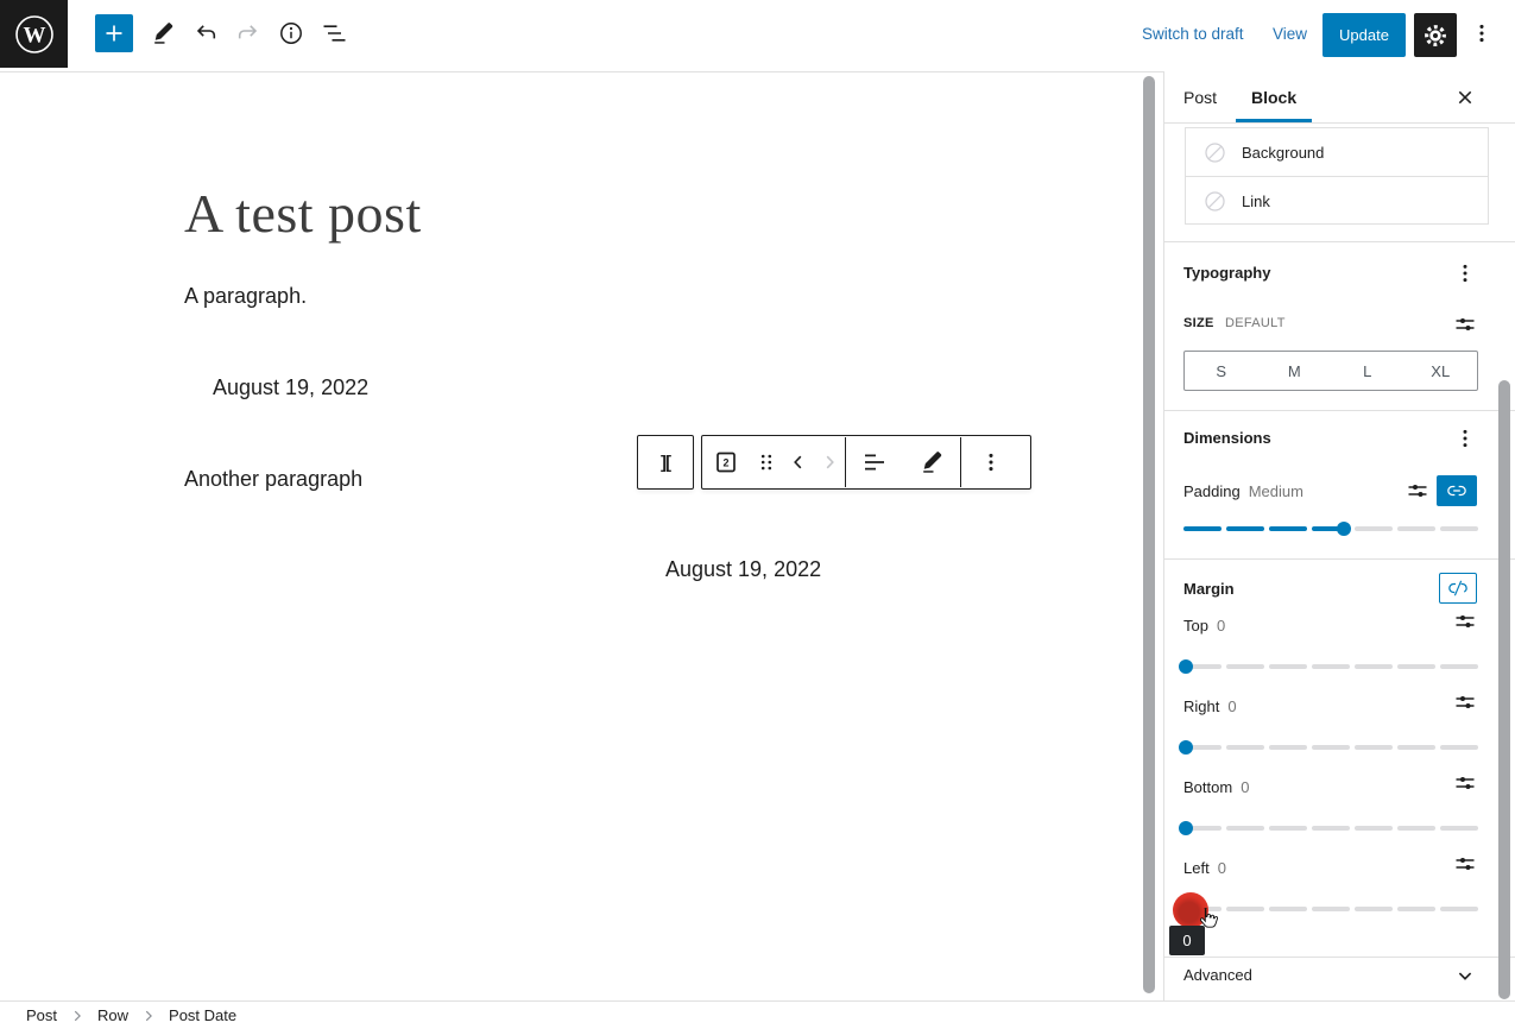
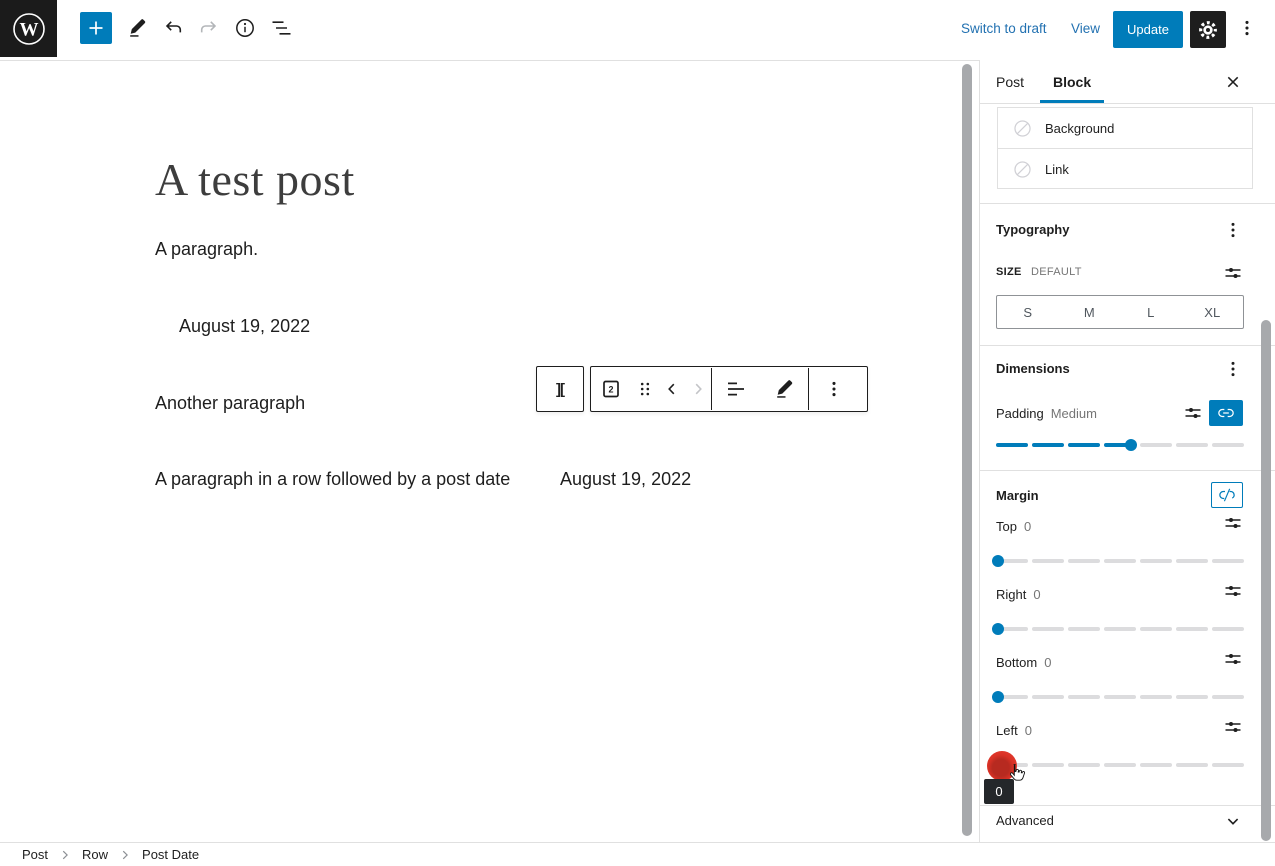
  W
  Switch to draft
  View
  Update
  A test post
  A paragraph.
  August 19, 2022
  Another paragraph
+ A paragraph in a row followed by a post date
  August 19, 2022
  ][
  2
  Post
  Block
  Background
  Link
  Typography
  SIZE
  DEFAULT
  S
  M
  L
  XL
  Dimensions
  Padding
  Medium
  Margin
  Top
  0
  Right
  0
  Bottom
  0
  Left
  0
  0
  Advanced
  Post
  Row
  Post Date
